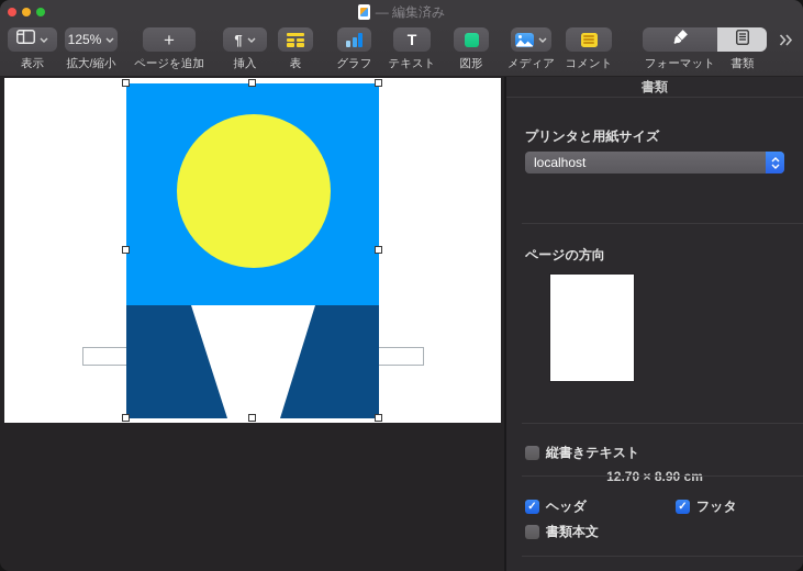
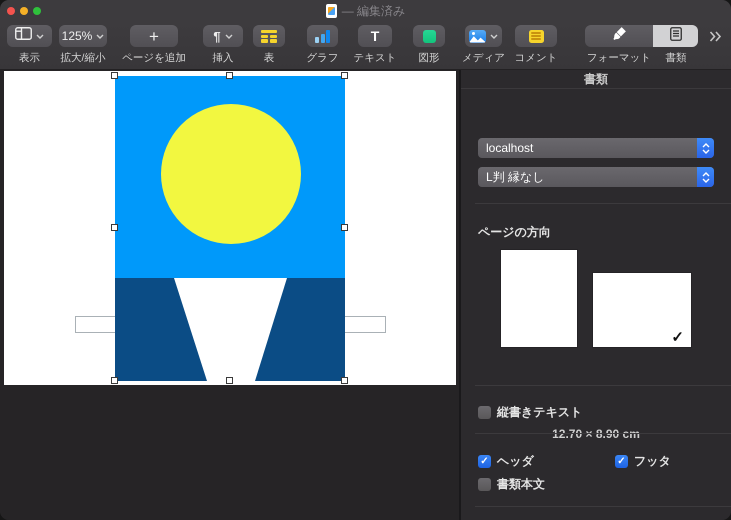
  — 編集済み
  表示
  125%
  拡大/縮小
  +
  ページを追加
  ¶
  挿入
  表
  グラフ
  T
  テキスト
  図形
  メディア
  コメント
  フォーマット
  書類
  書類
- プリンタと用紙サイズ
  localhost
+ L判 縁なし
  ページの方向
+ ✓
  12.70 × 8.90 cm
  縦書きテキスト
  ヘッダ
  フッタ
  書類本文
